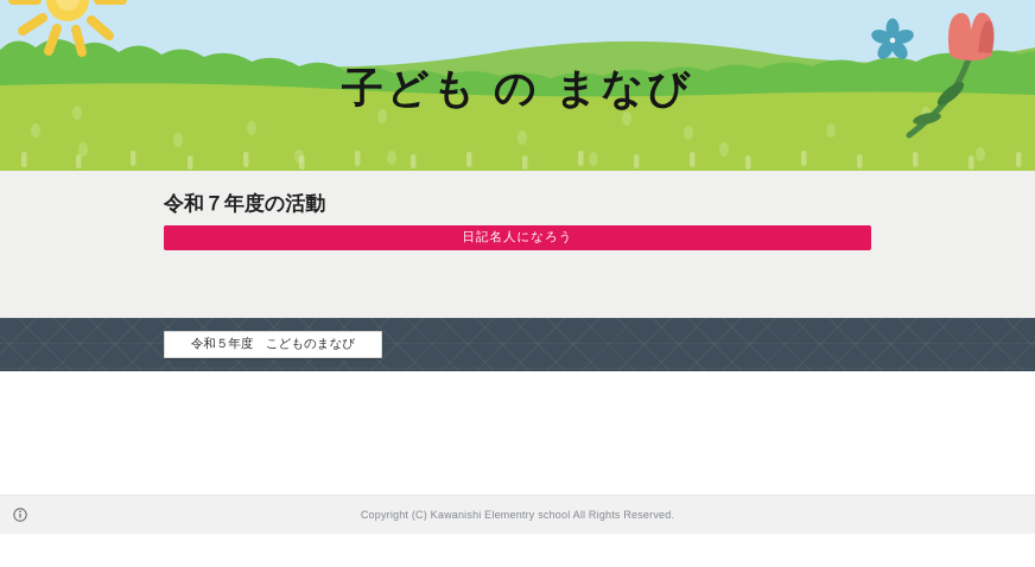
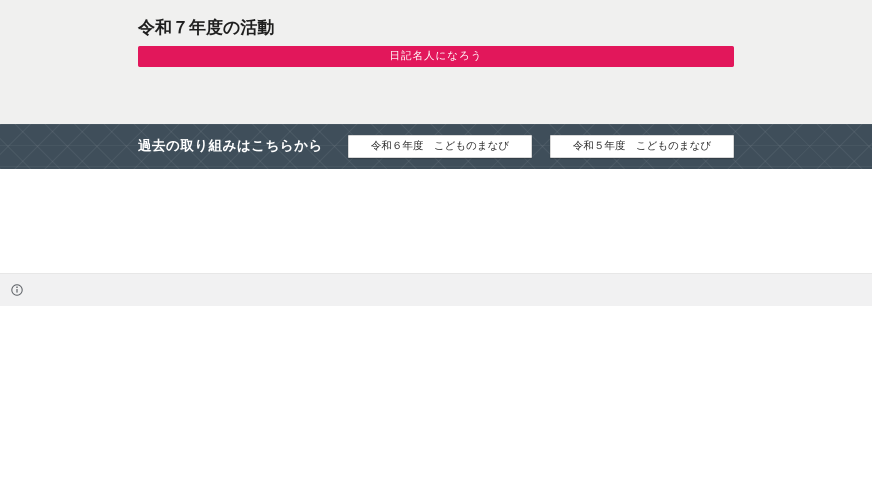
- 子ども の まなび
  令和７年度の活動
  日記名人になろう
+ 過去の取り組みはこちらから
+ 令和６年度 こどものまなび
  令和５年度 こどものまなび
- Copyright (C) Kawanishi Elementry school All Rights Reserved.
